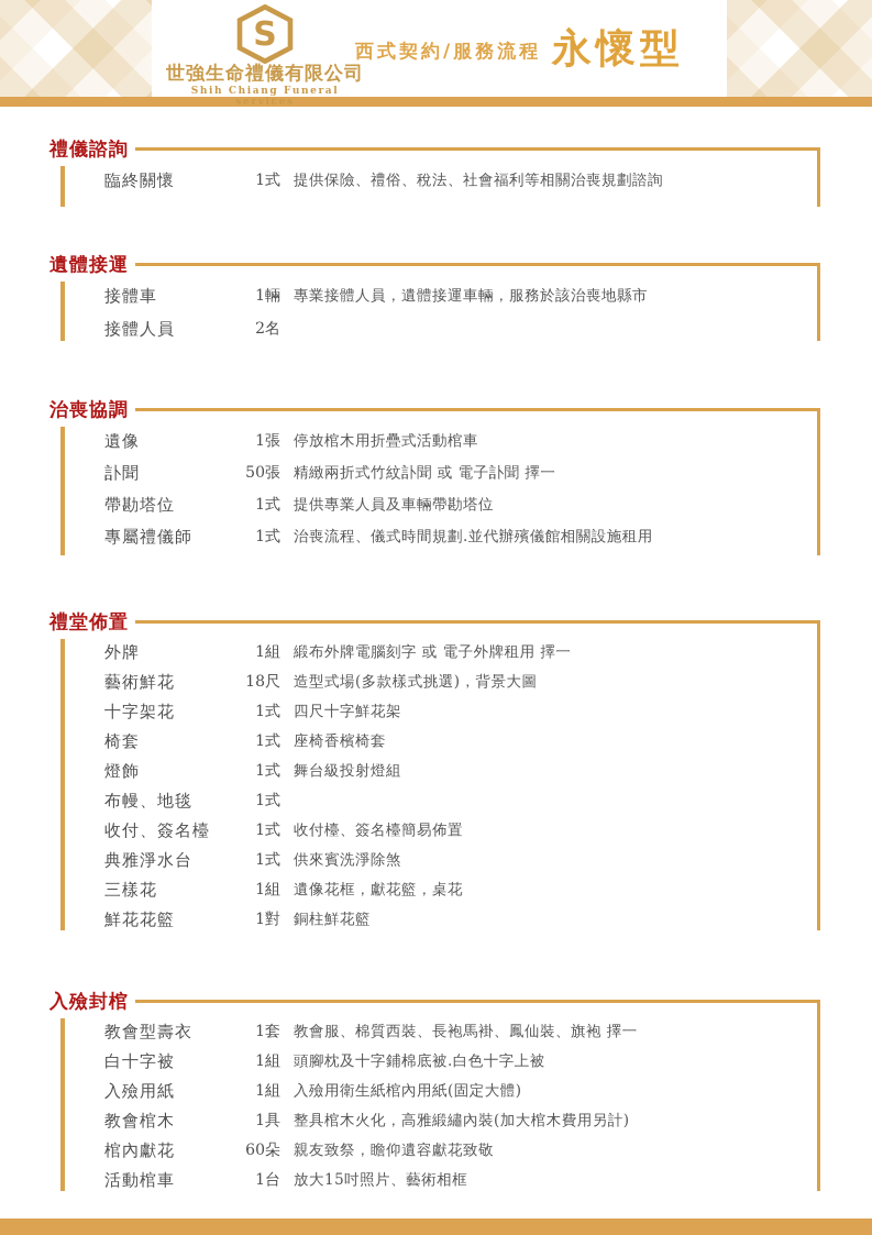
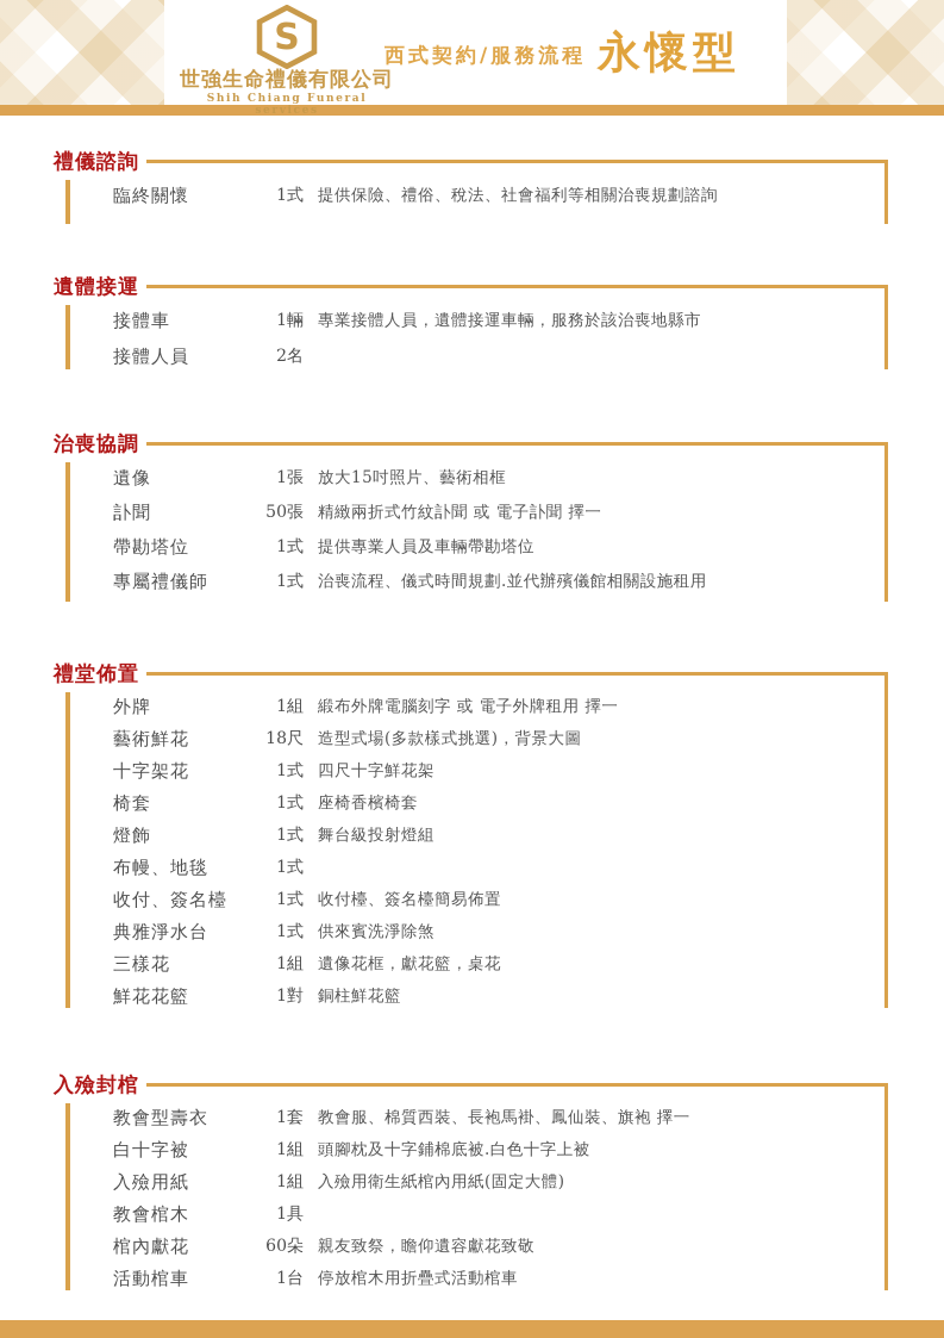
  S
  世強生命禮儀有限公司
  Shih Chiang Funeral services
  西式契約/服務流程
  永懷型
  禮儀諮詢
  臨終關懷
  1式
  提供保險、禮俗、稅法、社會福利等相關治喪規劃諮詢
  遺體接運
  接體車
  1輛
  專業接體人員，遺體接運車輛，服務於該治喪地縣市
  接體人員
  2名
  治喪協調
  遺像
  1張
- 停放棺木用折疊式活動棺車
+ 放大15吋照片、藝術相框
  訃聞
  50張
  精緻兩折式竹紋訃聞 或 電子訃聞 擇一
  帶勘塔位
  1式
  提供專業人員及車輛帶勘塔位
  專屬禮儀師
  1式
  治喪流程、儀式時間規劃.並代辦殯儀館相關設施租用
  禮堂佈置
  外牌
  1組
  緞布外牌電腦刻字 或 電子外牌租用 擇一
  藝術鮮花
  18尺
  造型式場(多款樣式挑選)，背景大圖
  十字架花
  1式
  四尺十字鮮花架
  椅套
  1式
  座椅香檳椅套
  燈飾
  1式
  舞台級投射燈組
  布幔、地毯
  1式
  收付、簽名檯
  1式
  收付檯、簽名檯簡易佈置
  典雅淨水台
  1式
  供來賓洗淨除煞
  三樣花
  1組
  遺像花框，獻花籃，桌花
  鮮花花籃
  1對
  銅柱鮮花籃
  入殮封棺
  教會型壽衣
  1套
  教會服、棉質西裝、長袍馬褂、鳳仙裝、旗袍 擇一
  白十字被
  1組
  頭腳枕及十字鋪棉底被.白色十字上被
  入殮用紙
  1組
  入殮用衛生紙棺內用紙(固定大體)
  教會棺木
  1具
- 整具棺木火化，高雅緞繡內裝(加大棺木費用另計)
  棺內獻花
  60朵
  親友致祭，瞻仰遺容獻花致敬
  活動棺車
  1台
- 放大15吋照片、藝術相框
+ 停放棺木用折疊式活動棺車
